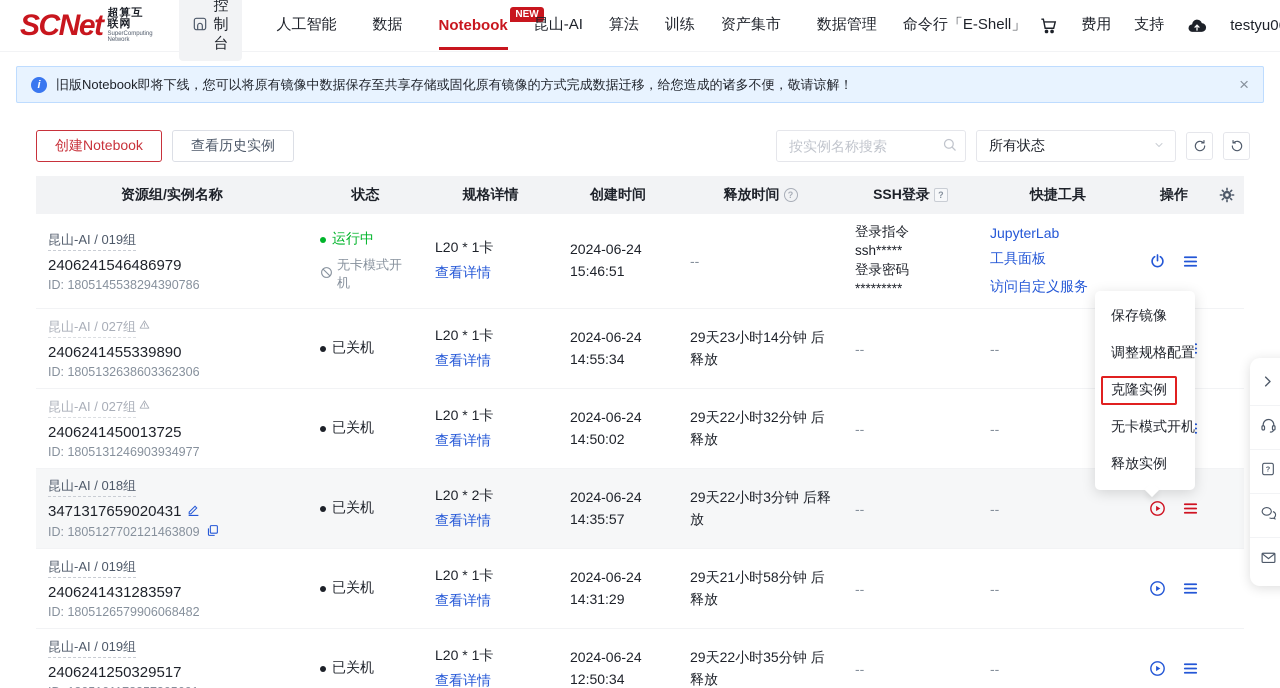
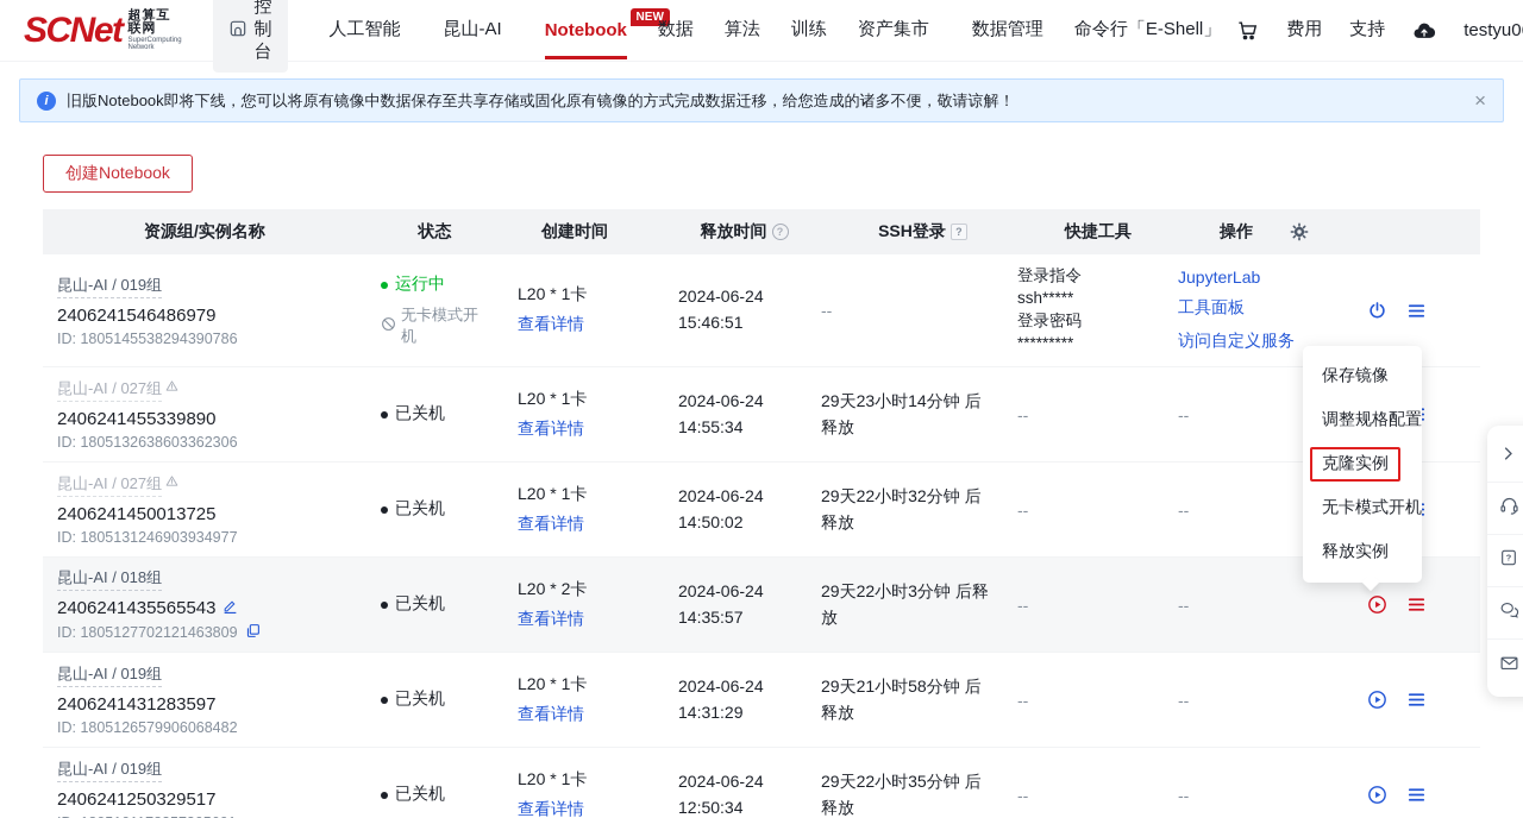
  SCNet
  超算互联网
  控制台
  人工智能
- 数据
+ 昆山-AI
  Notebook
  NEW
- 昆山-AI
+ 数据
  算法
  训练
  资产集市
  数据管理
  命令行「E-Shell」
  费用
  支持
  testyu0
  i
  旧版Notebook即将下线，您可以将原有镜像中数据保存至共享存储或固化原有镜像的方式完成数据迁移，给您造成的诸多不便，敬请谅解！
  ×
  创建Notebook
- 查看历史实例
- 按实例名称搜索
- 所有状态
  资源组/实例名称
  状态
- 规格详情
  创建时间
  释放时间
  ?
  SSH登录
  ?
  快捷工具
  操作
  昆山-AI / 019组
  2406241546486979
  ID: 1805145538294390786
  运行中
  无卡模式开机
  L20 * 1卡
  查看详情
  2024-06-24
  15:46:51
  --
  登录指令
  ssh*****
  登录密码
  *********
  JupyterLab
  工具面板
  访问自定义服务
  昆山-AI / 027组
  2406241455339890
  ID: 1805132638603362306
  已关机
  L20 * 1卡
  查看详情
  2024-06-24
  14:55:34
  29天23小时14分钟 后释放
  --
  --
  昆山-AI / 027组
  2406241450013725
  ID: 1805131246903934977
  已关机
  L20 * 1卡
  查看详情
  2024-06-24
  14:50:02
  29天22小时32分钟 后释放
  --
  --
  昆山-AI / 018组
- 3471317659020431
+ 2406241435565543
  ID: 1805127702121463809
  已关机
  L20 * 2卡
  查看详情
  2024-06-24
  14:35:57
  29天22小时3分钟 后释放
  --
  --
  昆山-AI / 019组
  2406241431283597
  ID: 1805126579906068482
  已关机
  L20 * 1卡
  查看详情
  2024-06-24
  14:31:29
  29天21小时58分钟 后释放
  --
  --
  昆山-AI / 019组
  2406241250329517
  已关机
  L20 * 1卡
  查看详情
  2024-06-24
  12:50:34
  29天22小时35分钟 后释放
  --
  --
  保存镜像
  调整规格配置
  克隆实例
  无卡模式开机
  释放实例
  ?
